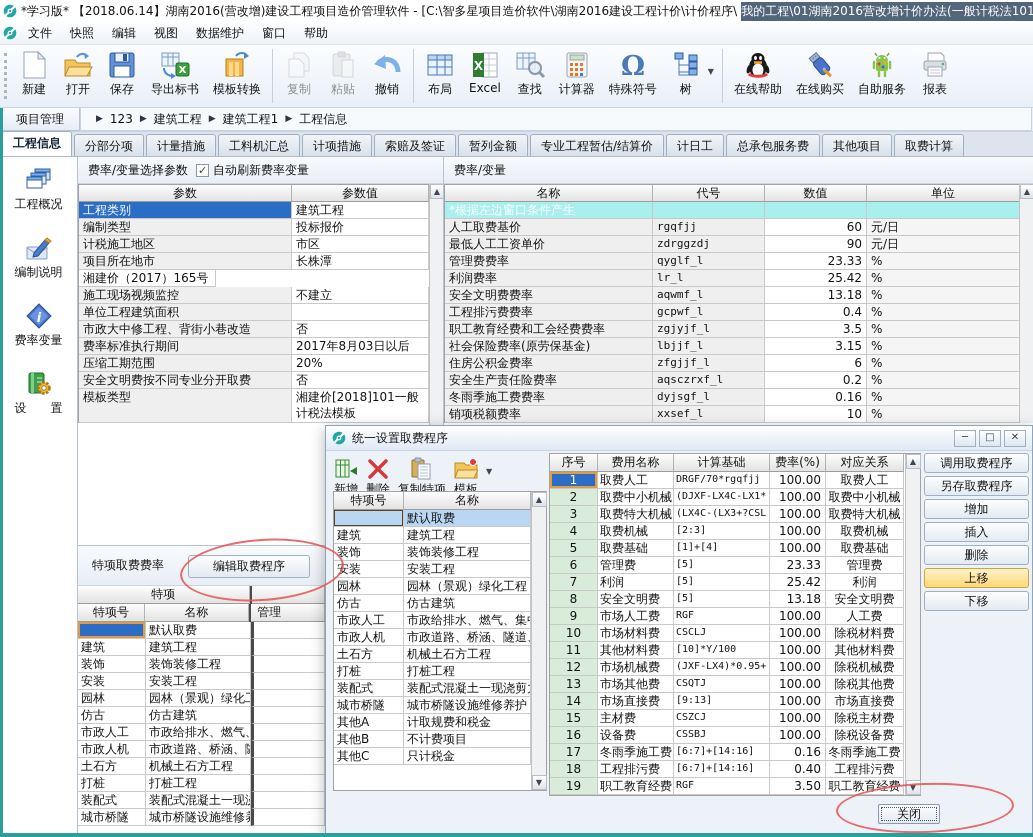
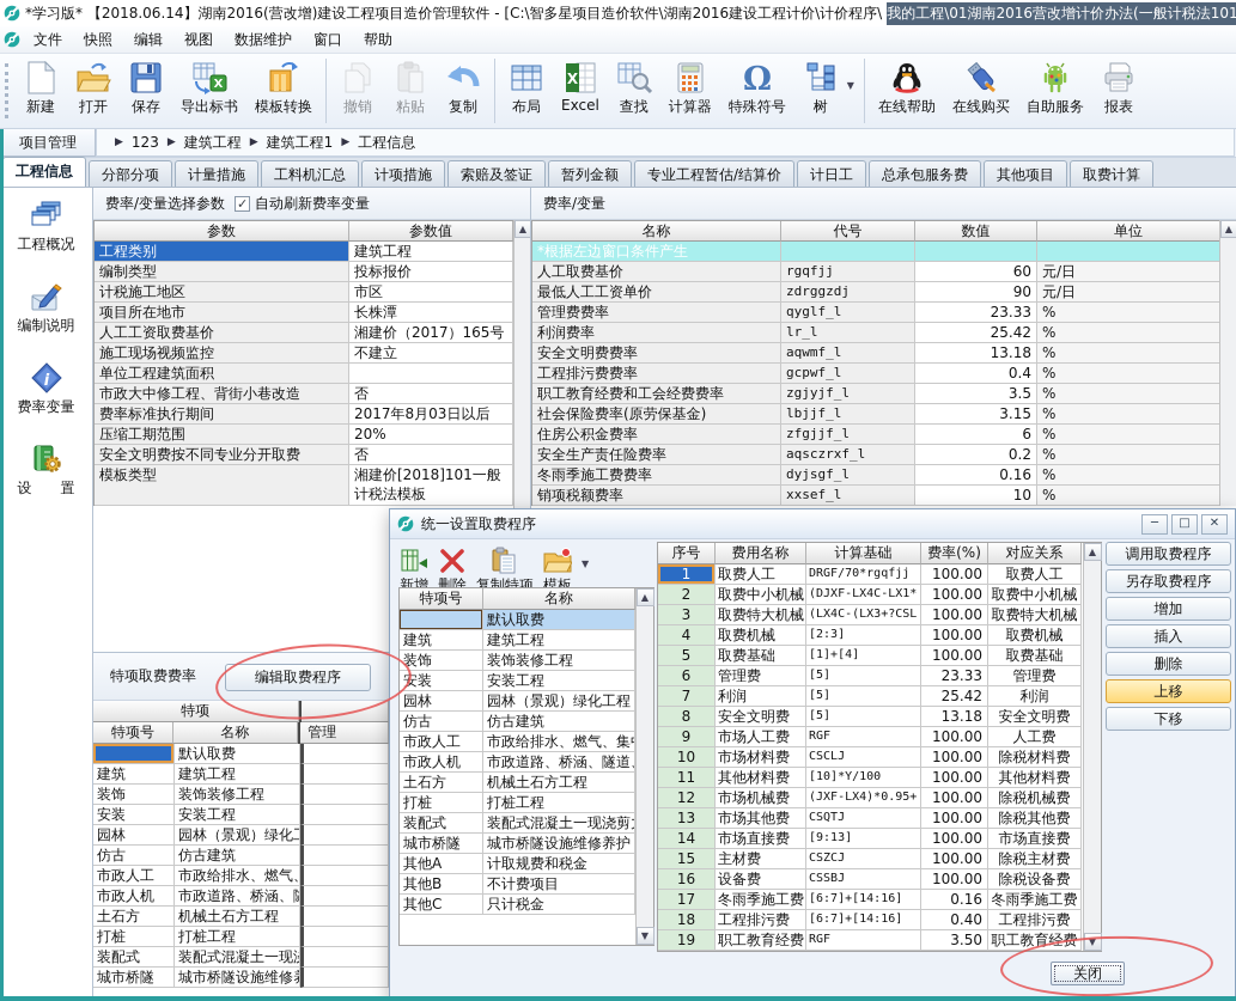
  *学习版* 【2018.06.14】湖南2016(营改增)建设工程项目造价管理软件 - [C:\智多星项目造价软件\湖南2016建设工程计价\计价程序\
  我的工程\01湖南2016营改增计价办法(一般计税法101
  文件 快照 编辑 视图 数据维护 窗口 帮助
  新建
  打开
  保存
  X
  导出标书
  模板转换
- 复制
+ 撤销
  粘贴
- 撤销
+ 复制
  布局
  X
  Excel
  查找
  计算器
  Ω
  特殊符号
  树
  ▼
  在线帮助
  在线购买
  自助服务
  报表
  项目管理
  ▶
  123
  ▶
  建筑工程
  ▶
  建筑工程1
  ▶
  工程信息
  工程信息
  分部分项
  计量措施
  工料机汇总
  计项措施
  索赔及签证
  暂列金额
  专业工程暂估/结算价
  计日工
  总承包服务费
  其他项目
  取费计算
  工程概况
  编制说明
  i
  费率变量
  设 置
  费率/变量选择参数
  ✓
  自动刷新费率变量
  参数
  参数值
  工程类别
  建筑工程
  编制类型
  投标报价
  计税施工地区
  市区
  项目所在地市
  长株潭
+ 人工工资取费基价
  湘建价（2017）165号
  施工现场视频监控
  不建立
  单位工程建筑面积
  市政大中修工程、背街小巷改造
  否
  费率标准执行期间
  2017年8月03日以后
  压缩工期范围
  20%
  安全文明费按不同专业分开取费
  否
  模板类型
  湘建价[2018]101一般计税法模板
  ▲
  费率/变量
  名称
  代号
  数值
  单位
  *根据左边窗口条件产生
  人工取费基价
  rgqfjj
  60
  元/日
  最低人工工资单价
  zdrggzdj
  90
  元/日
  管理费费率
  qyglf_l
  23.33
  %
  利润费率
  lr_l
  25.42
  %
  安全文明费费率
  aqwmf_l
  13.18
  %
  工程排污费费率
  gcpwf_l
  0.4
  %
  职工教育经费和工会经费费率
  zgjyjf_l
  3.5
  %
  社会保险费率(原劳保基金)
  lbjjf_l
  3.15
  %
  住房公积金费率
  zfgjjf_l
  6
  %
  安全生产责任险费率
  aqsczrxf_l
  0.2
  %
  冬雨季施工费费率
  dyjsgf_l
  0.16
  %
  销项税额费率
  xxsef_l
  10
  %
  ▲
  特项取费费率
  编辑取费程序
  特项
  特项号
  名称
  管理
  默认取费
  建筑
  建筑工程
  装饰
  装饰装修工程
  安装
  安装工程
  园林
  园林（景观）绿化
  仿古
  仿古建筑
  市政人工
  市政给排水、燃气
  市政人机
  市政道路、桥涵、
  土石方
  机械土石方工程
  打桩
  打桩工程
  装配式
  装配式混凝土一现
  城市桥隧
  城市桥隧设施维修
  统一设置取费程序
  ─
  □
  ✕
  新增
  删除
  复制特项
  模板
  ▼
  特项号
  名称
  默认取费
  建筑
  建筑工程
  装饰
  装饰装修工程
  安装
  安装工程
  园林
  园林（景观）绿化工程
  仿古
  仿古建筑
  市政人工
  市政给排水、燃气、集
  市政人机
  市政道路、桥涵、隧道
  土石方
  机械土石方工程
  打桩
  打桩工程
  装配式
  装配式混凝土一现浇剪
  城市桥隧
  城市桥隧设施维修养护
  其他A
  计取规费和税金
  其他B
  不计费项目
  其他C
  只计税金
  ▲
  ▼
  序号
  费用名称
  计算基础
  费率(%)
  对应关系
  1
  取费人工
  DRGF/70*rgqfjj
  100.00
  取费人工
  2
  取费中小机械
  (DJXF-LX4C-LX1*
  100.00
  取费中小机械
  3
  取费特大机械
  (LX4C-(LX3+?CSL
  100.00
  取费特大机械
  4
  取费机械
  [2:3]
  100.00
  取费机械
  5
  取费基础
  [1]+[4]
  100.00
  取费基础
  6
  管理费
  [5]
  23.33
  管理费
  7
  利润
  [5]
  25.42
  利润
  8
  安全文明费
  [5]
  13.18
  安全文明费
  9
  市场人工费
  RGF
  100.00
  人工费
  10
  市场材料费
  CSCLJ
  100.00
  除税材料费
  11
  其他材料费
  [10]*Y/100
  100.00
  其他材料费
  12
  市场机械费
  (JXF-LX4)*0.95+
  100.00
  除税机械费
  13
  市场其他费
  CSQTJ
  100.00
  除税其他费
  14
  市场直接费
  [9:13]
  100.00
  市场直接费
  15
  主材费
  CSZCJ
  100.00
  除税主材费
  16
  设备费
  CSSBJ
  100.00
  除税设备费
  17
  冬雨季施工费
  [6:7]+[14:16]
  0.16
  冬雨季施工费
  18
  工程排污费
  [6:7]+[14:16]
  0.40
  工程排污费
  19
  职工教育经费
  RGF
  3.50
  职工教育经费
  ▲
  ▼
  调用取费程序
  另存取费程序
  增加
  插入
  删除
  上移
  下移
  关闭
